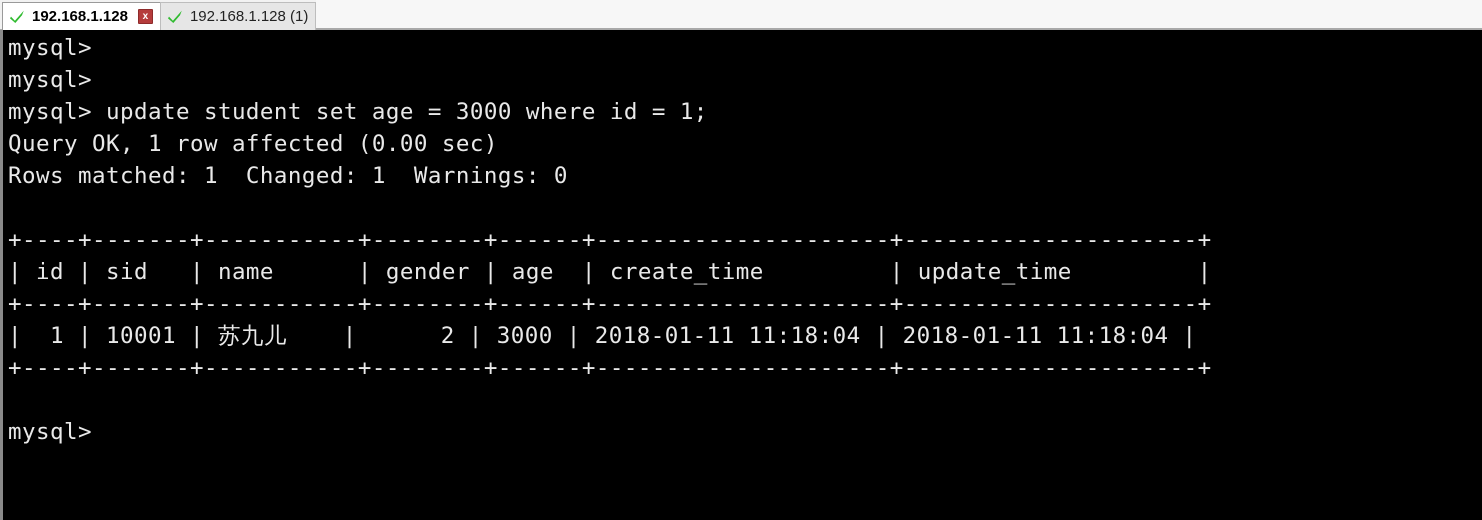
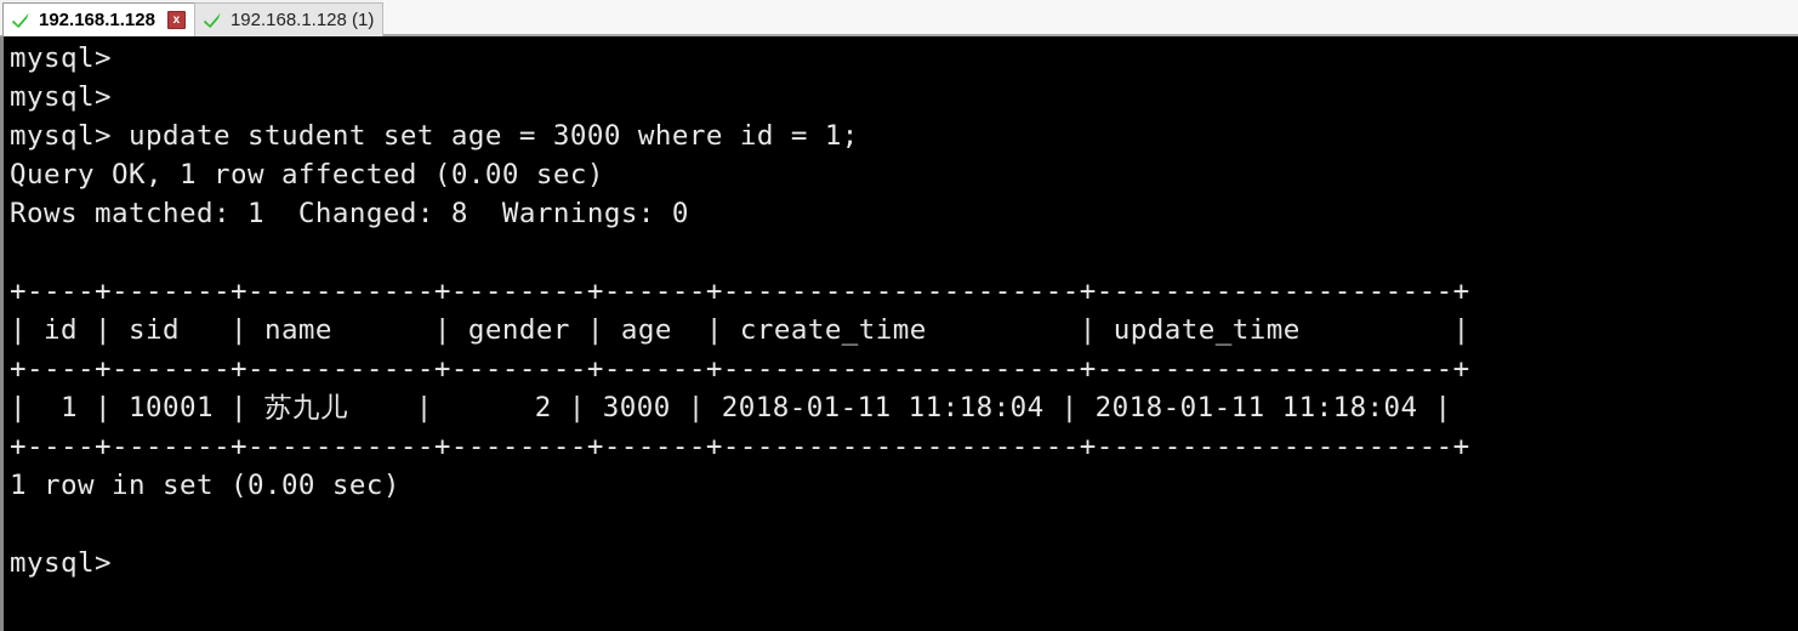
  192.168.1.128
  x
  192.168.1.128 (1)
  mysql>
  mysql>
  mysql> update student set age = 3000 where id = 1;
  Query OK, 1 row affected (0.00 sec)
- Rows matched: 1 Changed: 1 Warnings: 0
+ Rows matched: 1 Changed: 8 Warnings: 0
  +----+-------+-----------+--------+------+---------------------+---------------------+
  | id | sid | name | gender | age | create_time | update_time |
  +----+-------+-----------+--------+------+---------------------+---------------------+
  | 1 | 10001 | 苏九儿 | 2 | 3000 | 2018-01-11 11:18:04 | 2018-01-11 11:18:04 |
  +----+-------+-----------+--------+------+---------------------+---------------------+
+ 1 row in set (0.00 sec)
  mysql>
